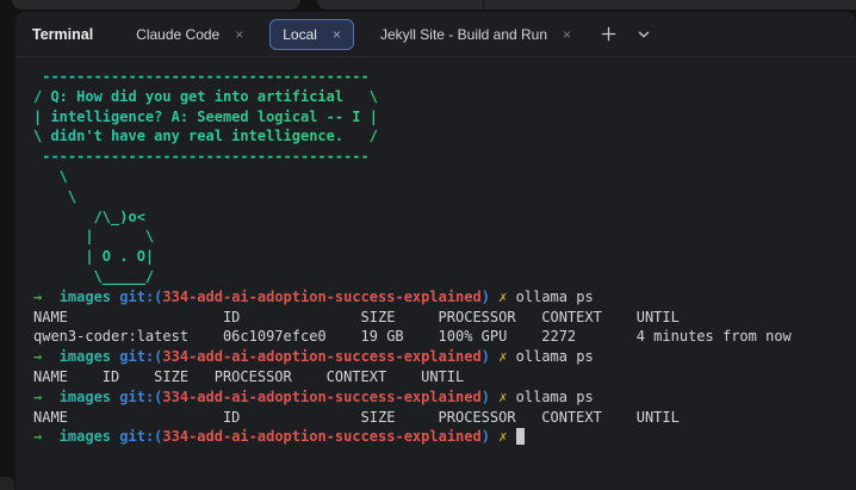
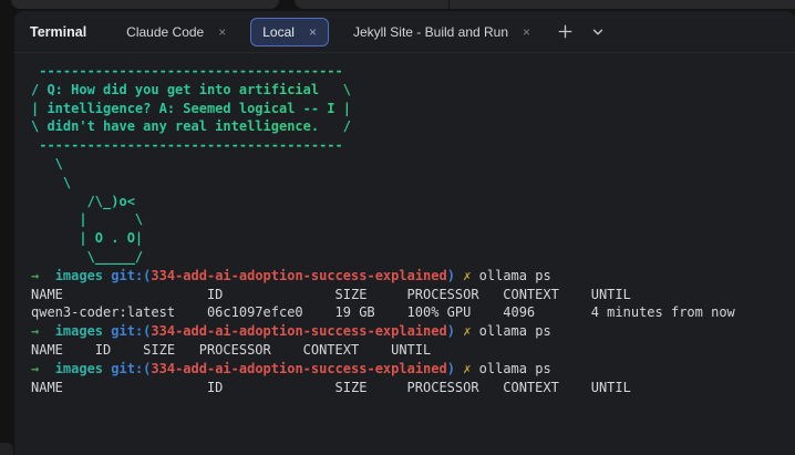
  Terminal
  Claude Code
  ×
  Local
  ×
  Jekyll Site - Build and Run
  ×
  --------------------------------------
  / Q: How did you get into artificial \
  | intelligence? A: Seemed logical -- I |
  \ didn't have any real intelligence. /
  --------------------------------------
  \
  \
  /\_)o<
  | \
  | O . O|
  \_____/
  → images git:(334-add-ai-adoption-success-explained) ✗ ollama ps
  NAME ID SIZE PROCESSOR CONTEXT UNTIL
- qwen3-coder:latest 06c1097efce0 19 GB 100% GPU 2272 4 minutes from now
+ qwen3-coder:latest 06c1097efce0 19 GB 100% GPU 4096 4 minutes from now
  → images git:(334-add-ai-adoption-success-explained) ✗ ollama ps
  NAME ID SIZE PROCESSOR CONTEXT UNTIL
  → images git:(334-add-ai-adoption-success-explained) ✗ ollama ps
  NAME ID SIZE PROCESSOR CONTEXT UNTIL
- → images git:(334-add-ai-adoption-success-explained) ✗
